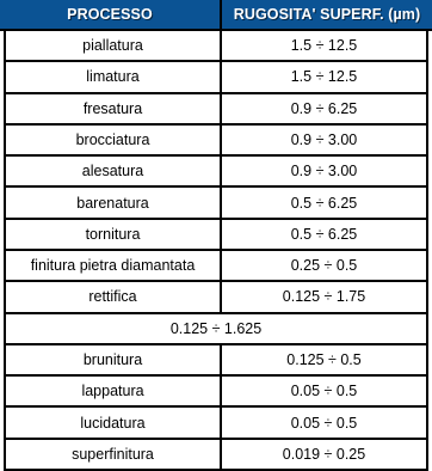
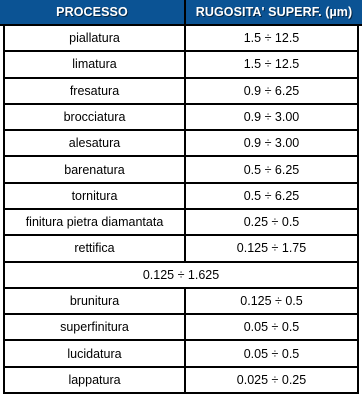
  PROCESSO
  RUGOSITA' SUPERF. (µm)
  piallatura
  1.5 ÷ 12.5
  limatura
  1.5 ÷ 12.5
  fresatura
  0.9 ÷ 6.25
  brocciatura
  0.9 ÷ 3.00
  alesatura
  0.9 ÷ 3.00
  barenatura
  0.5 ÷ 6.25
  tornitura
  0.5 ÷ 6.25
  finitura pietra diamantata
  0.25 ÷ 0.5
  rettifica
  0.125 ÷ 1.75
  0.125 ÷ 1.625
  brunitura
  0.125 ÷ 0.5
- lappatura
+ superfinitura
  0.05 ÷ 0.5
  lucidatura
  0.05 ÷ 0.5
- superfinitura
+ lappatura
- 0.019 ÷ 0.25
+ 0.025 ÷ 0.25
